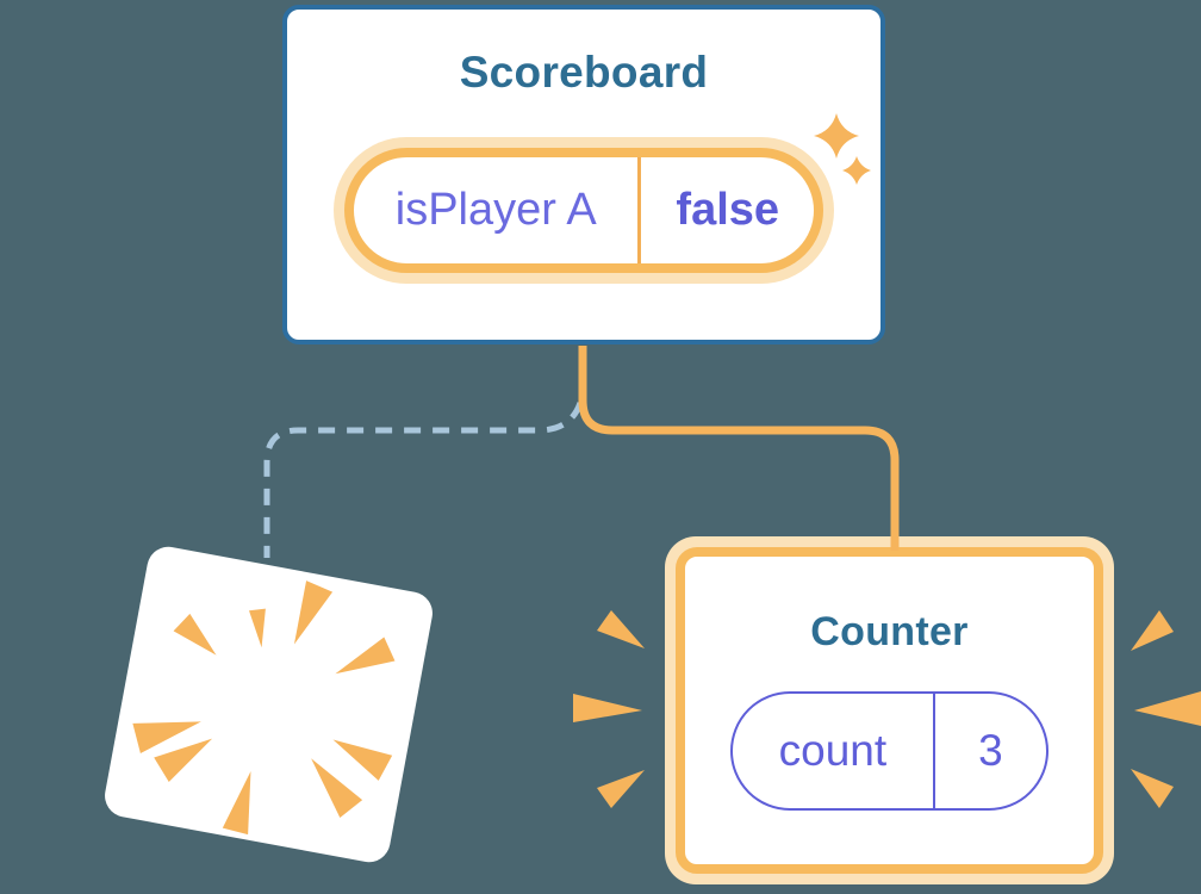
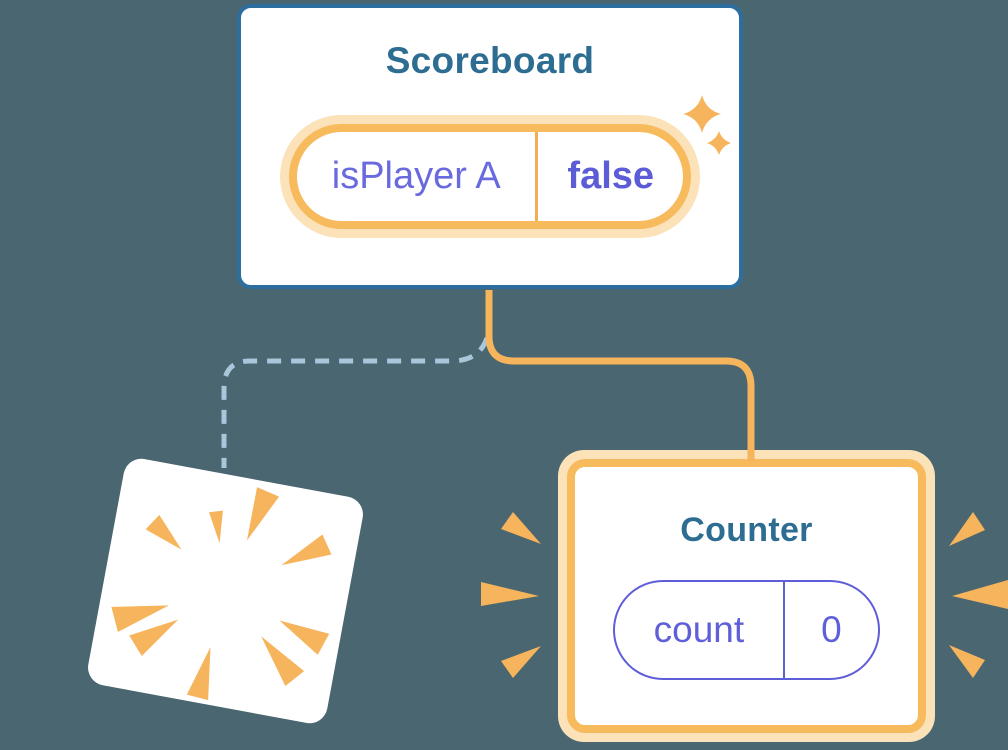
  Scoreboard
  isPlayer A
  false
  Counter
  count
- 3
+ 0
